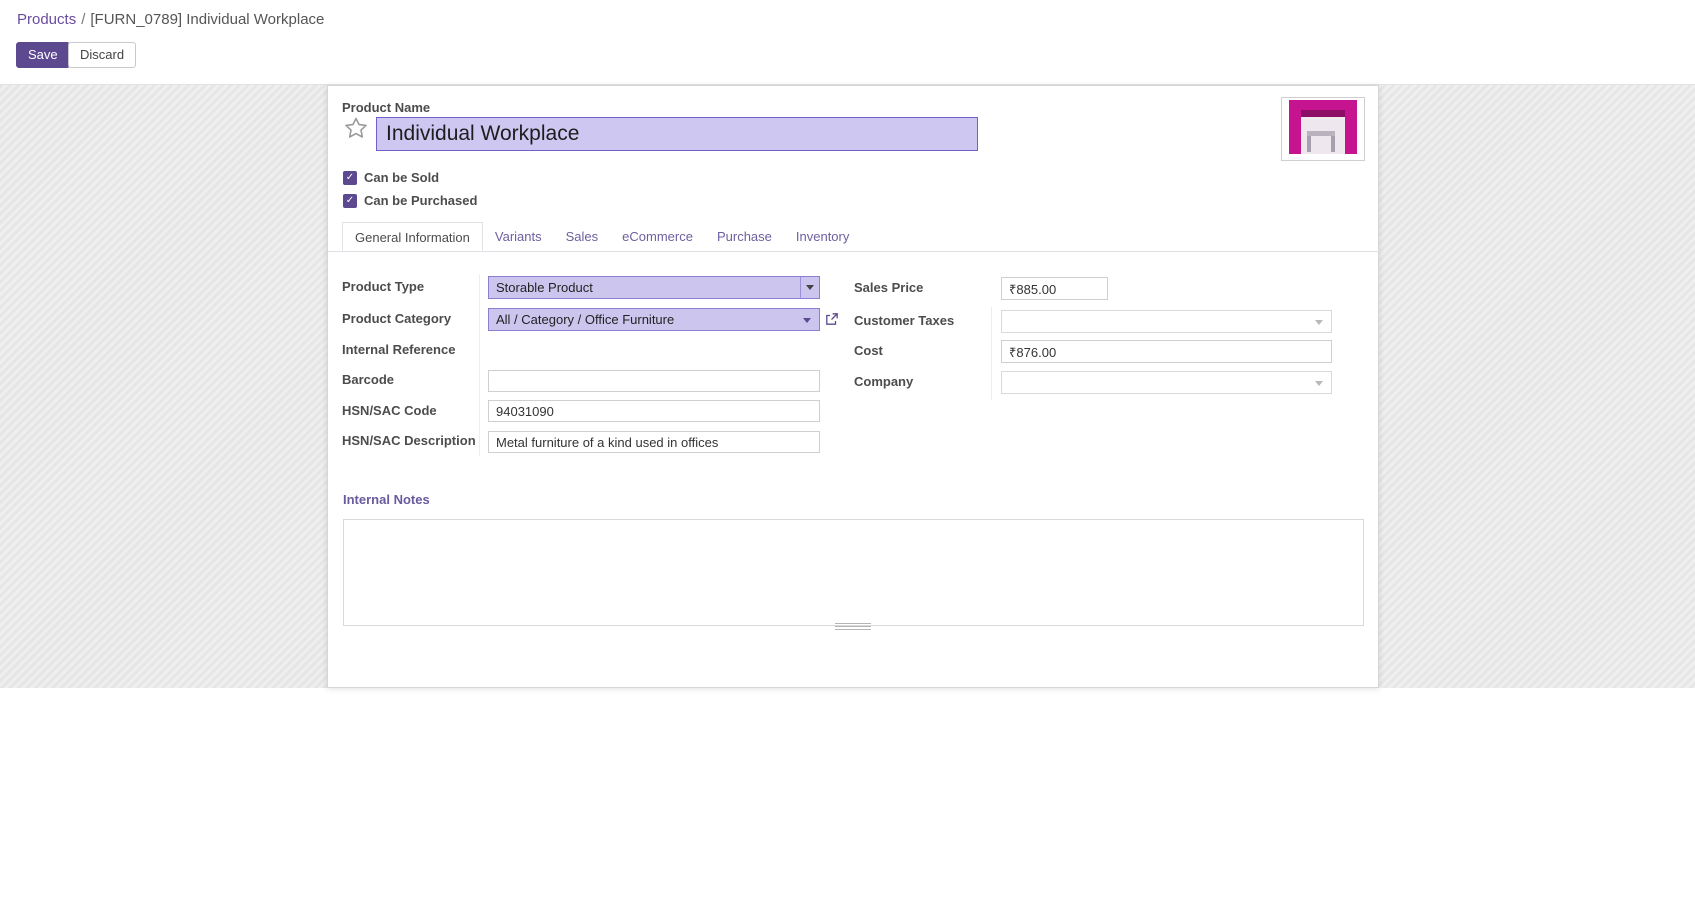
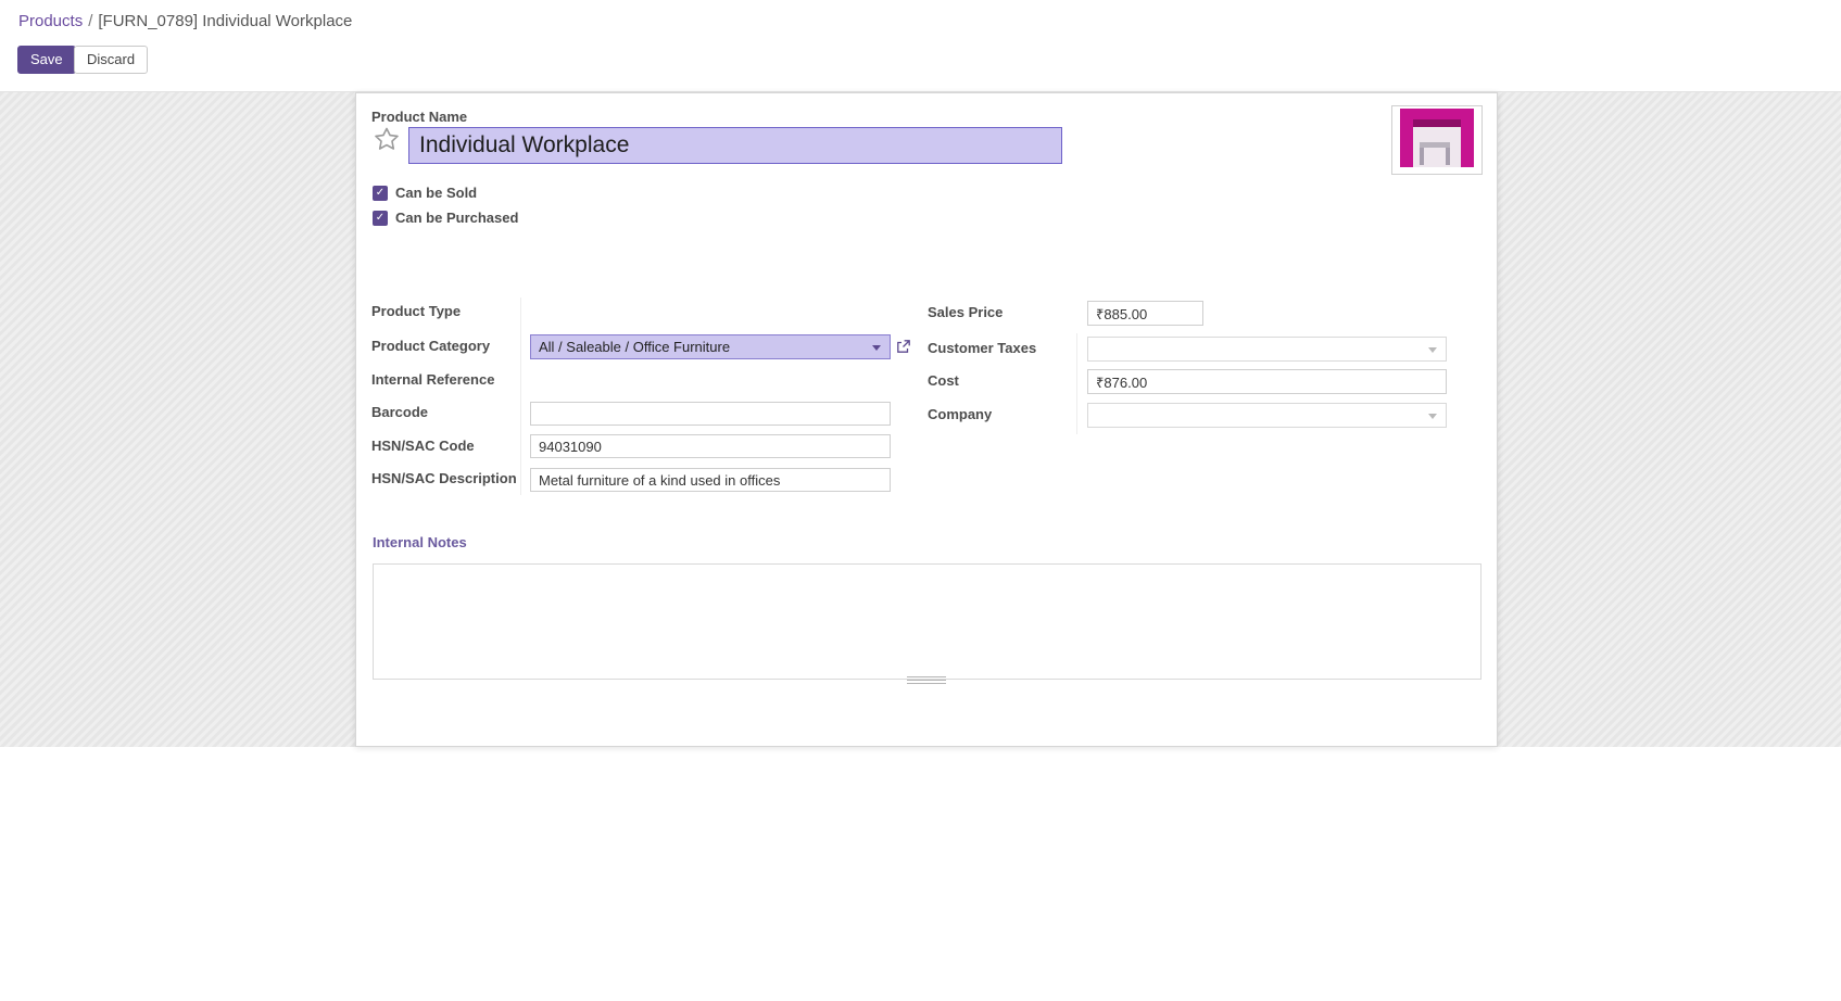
  Products / [FURN_0789] Individual Workplace
  Save
  Discard
  Product Name
  Individual Workplace
  ✓
  Can be Sold
  ✓
  Can be Purchased
- General Information
- Variants
- Sales
- eCommerce
- Purchase
- Inventory
  Product Type
  Product Category
  Internal Reference
  Barcode
  HSN/SAC Code
  HSN/SAC Description
- Storable Product
- All / Category / Office Furniture
+ All / Saleable / Office Furniture
  94031090
  Metal furniture of a kind used in offices
  Sales Price
  Customer Taxes
  Cost
  Company
  ₹885.00
  ₹876.00
  Internal Notes
